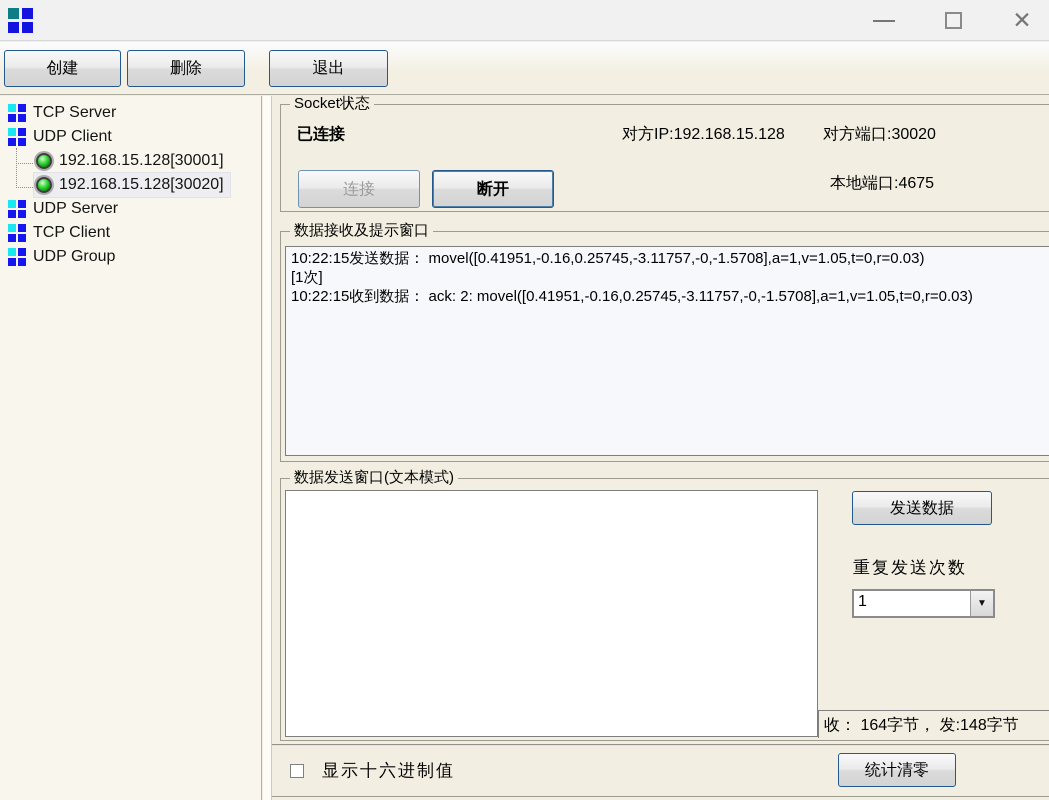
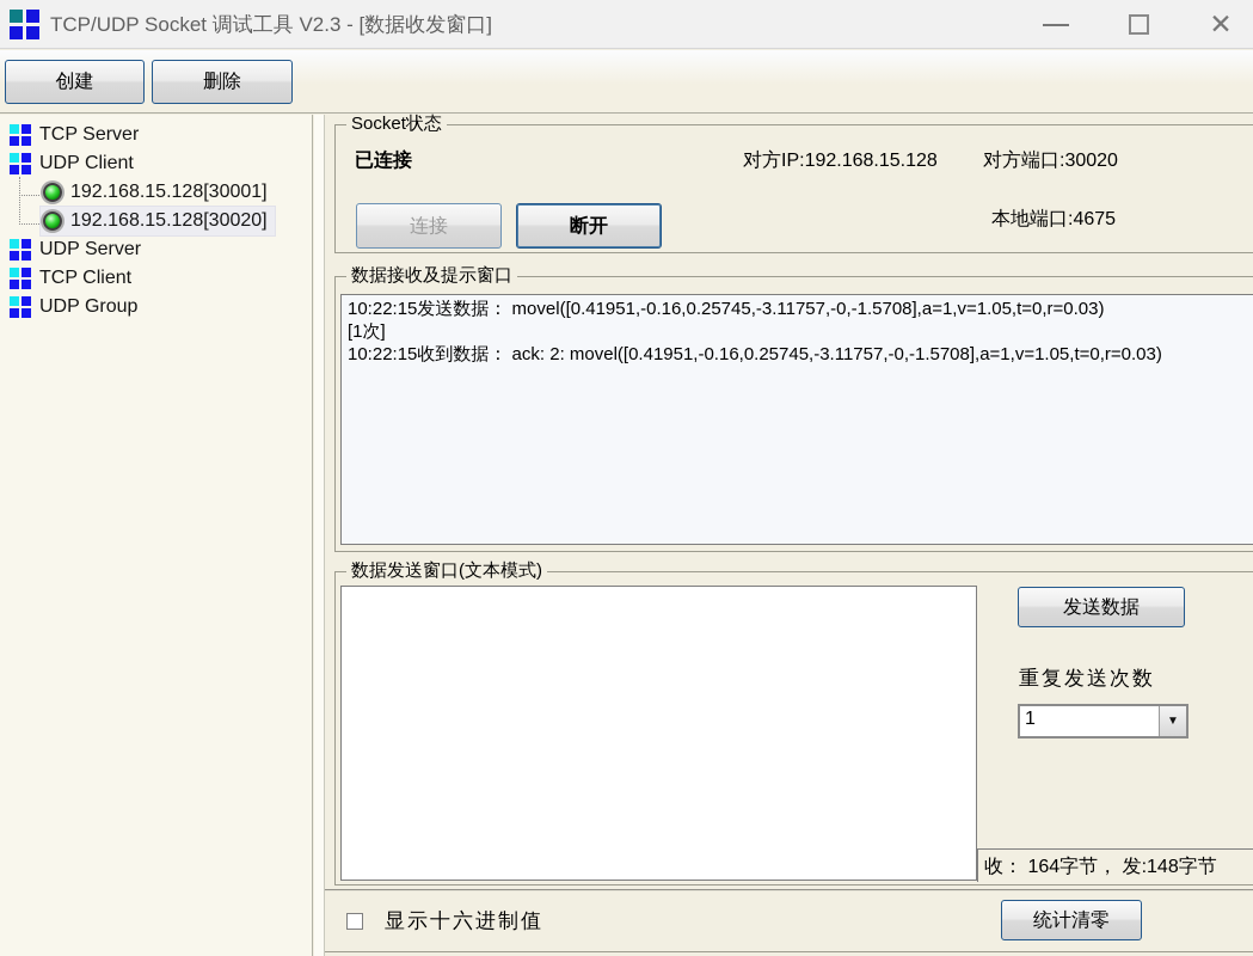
+ TCP/UDP Socket 调试工具 V2.3 - [数据收发窗口]
  ✕
  创建
  删除
- 退出
  TCP Server
  UDP Client
  192.168.15.128[30001]
  192.168.15.128[30020]
  UDP Server
  TCP Client
  UDP Group
  Socket状态
  已连接
  对方IP:192.168.15.128
  对方端口:30020
  连接
  断开
  本地端口:4675
  数据接收及提示窗口
  10:22:15发送数据： movel([0.41951,-0.16,0.25745,-3.11757,-0,-1.5708],a=1,v=1.05,t=0,r=0.03)
  [1次]
  10:22:15收到数据： ack: 2: movel([0.41951,-0.16,0.25745,-3.11757,-0,-1.5708],a=1,v=1.05,t=0,r=0.03)
  数据发送窗口(文本模式)
  发送数据
  重复发送次数
  1
  ▼
  收： 164字节， 发:148字节
  显示十六进制值
  统计清零
